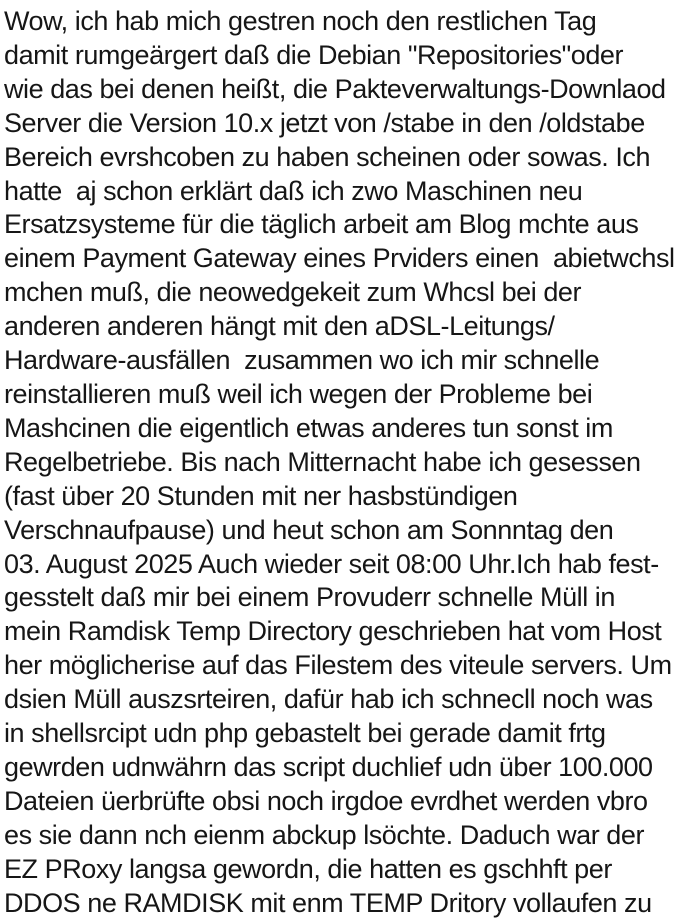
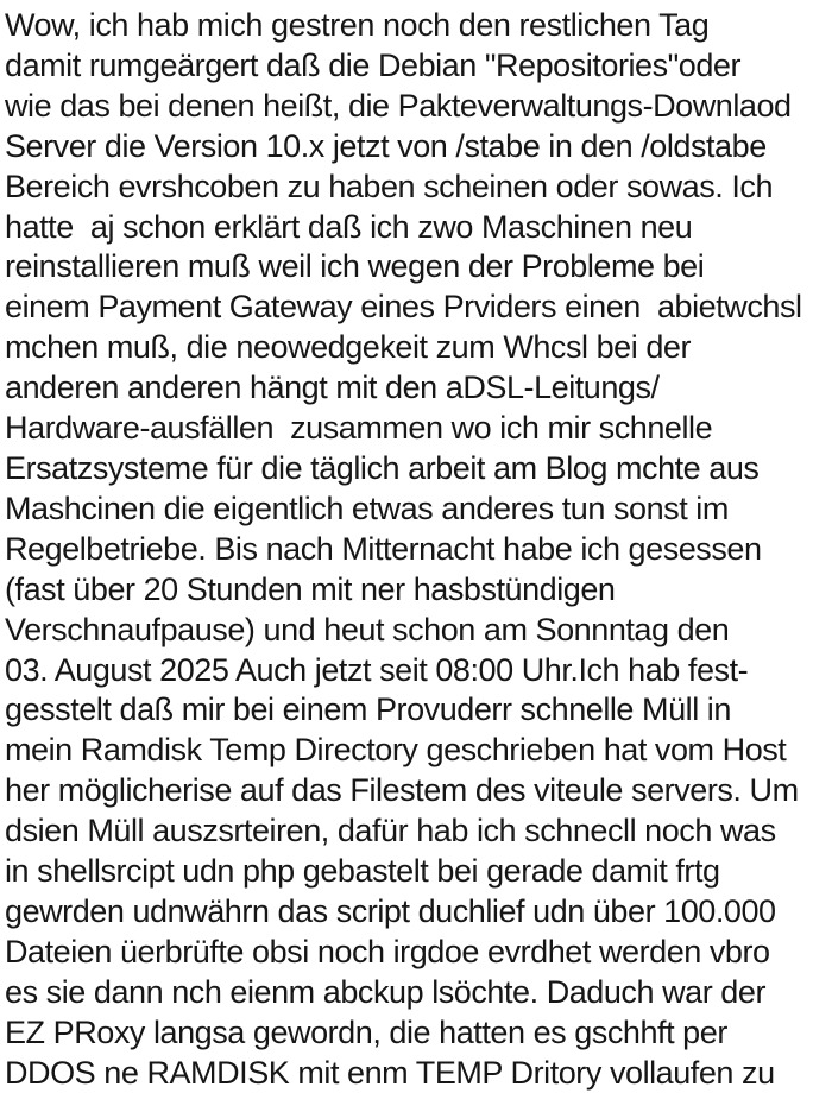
  Wow, ich hab mich gestren noch den restlichen Tag
  damit rumgeärgert daß die Debian "Repositories"oder
  wie das bei denen heißt, die Pakteverwaltungs-Downlaod
  Server die Version 10.x jetzt von /stabe in den /oldstabe
  Bereich evrshcoben zu haben scheinen oder sowas. Ich
  hatte aj schon erklärt daß ich zwo Maschinen neu
- Ersatzsysteme für die täglich arbeit am Blog mchte aus
+ reinstallieren muß weil ich wegen der Probleme bei
  einem Payment Gateway eines Prviders einen abietwchsl
  mchen muß, die neowedgekeit zum Whcsl bei der
  anderen anderen hängt mit den aDSL-Leitungs/
  Hardware-ausfällen zusammen wo ich mir schnelle
- reinstallieren muß weil ich wegen der Probleme bei
+ Ersatzsysteme für die täglich arbeit am Blog mchte aus
  Mashcinen die eigentlich etwas anderes tun sonst im
  Regelbetriebe. Bis nach Mitternacht habe ich gesessen
  (fast über 20 Stunden mit ner hasbstündigen
  Verschnaufpause) und heut schon am Sonnntag den
- 03. August 2025 Auch wieder seit 08:00 Uhr.Ich hab fest-
+ 03. August 2025 Auch jetzt seit 08:00 Uhr.Ich hab fest-
  gesstelt daß mir bei einem Provuderr schnelle Müll in
  mein Ramdisk Temp Directory geschrieben hat vom Host
  her möglicherise auf das Filestem des viteule servers. Um
  dsien Müll auszsrteiren, dafür hab ich schnecll noch was
  in shellsrcipt udn php gebastelt bei gerade damit frtg
  gewrden udnwährn das script duchlief udn über 100.000
  Dateien üerbrüfte obsi noch irgdoe evrdhet werden vbro
  es sie dann nch eienm abckup lsöchte. Daduch war der
  EZ PRoxy langsa gewordn, die hatten es gschhft per
  DDOS ne RAMDISK mit enm TEMP Dritory vollaufen zu
